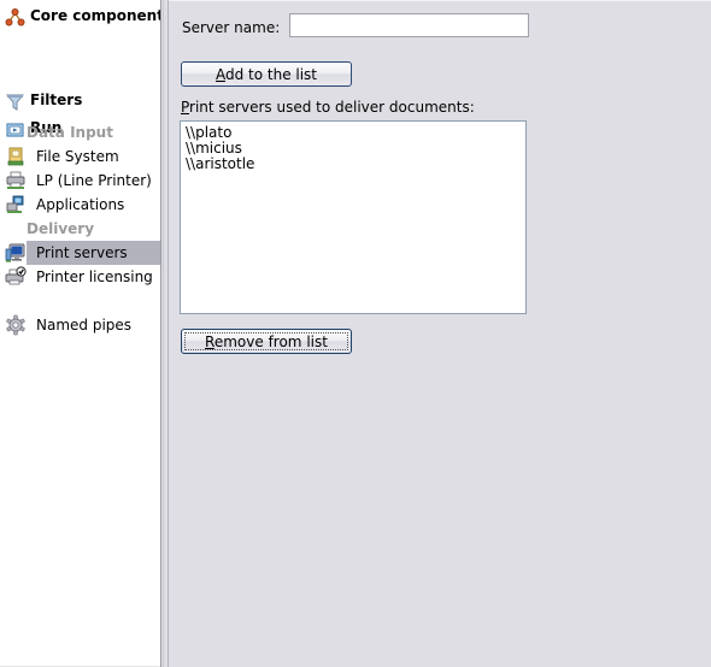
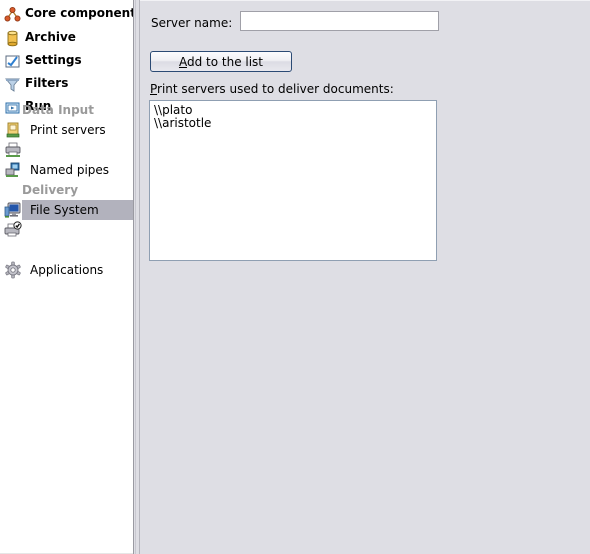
  Core componen
+ Archive
+ Settings
  Filters
  Run
  Data Input
- File System
+ Print servers
- LP (Line Printer)
- Applications
+ Named pipes
  Delivery
- Print servers
+ File System
- Printer licensing
- Named pipes
+ Applications
  Server name:
  Add to the list
  Print servers used to deliver documents:
  \\plato
- \\micius
  \\aristotle
- Remove from list
